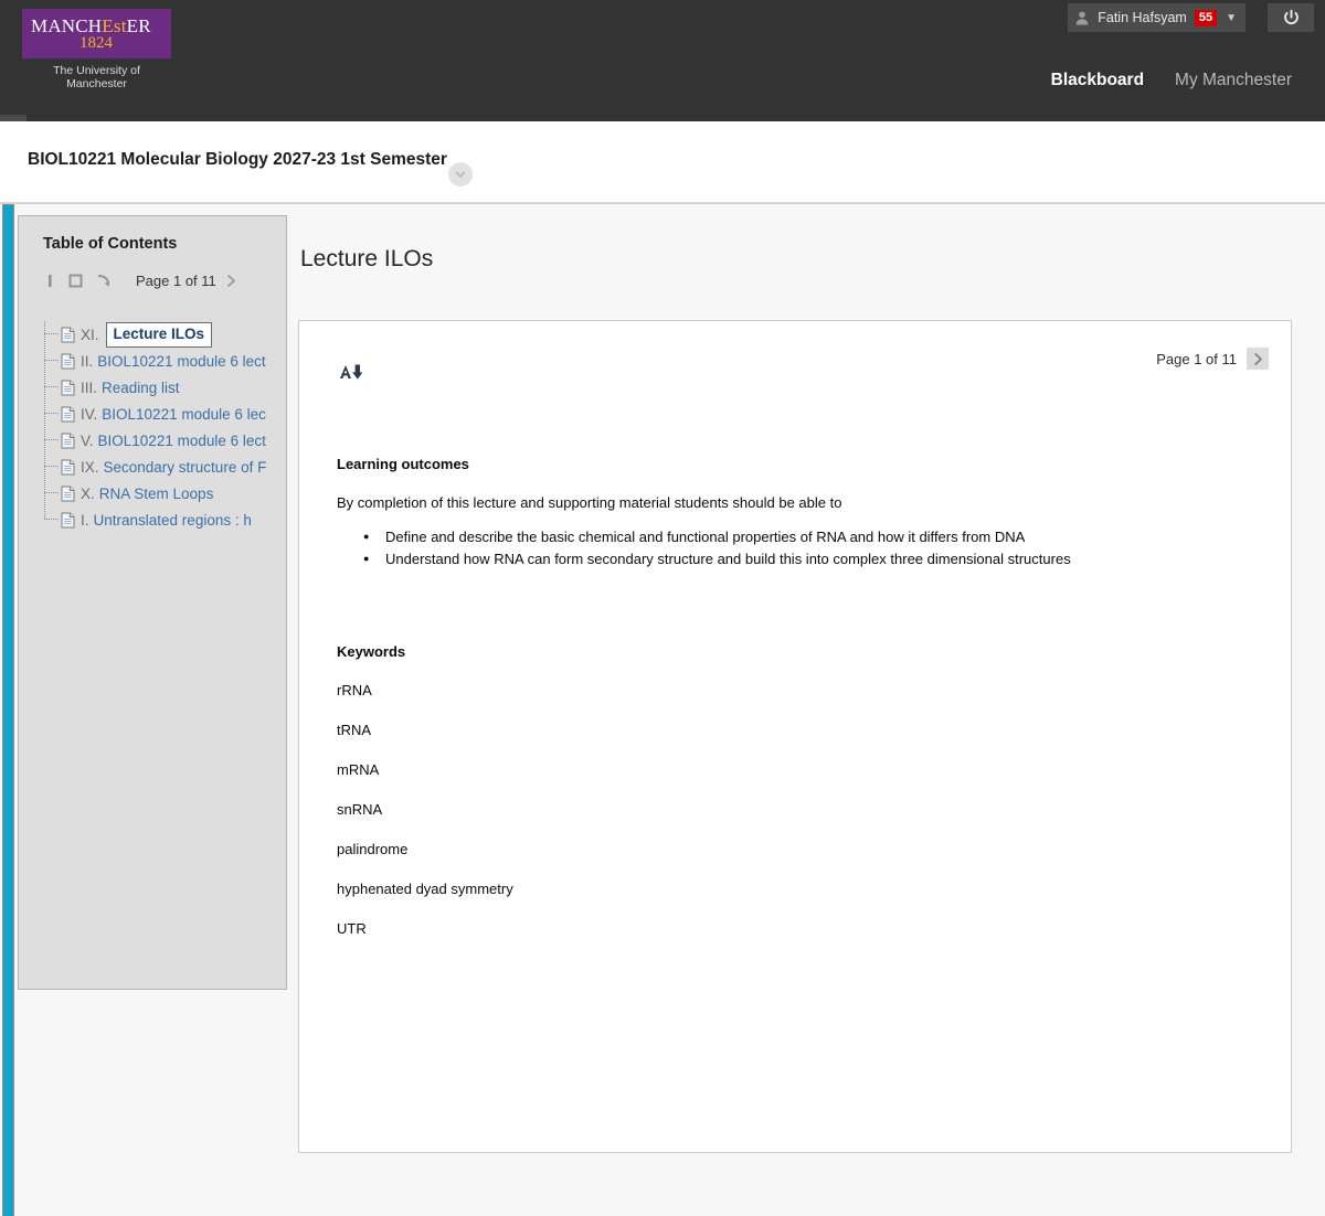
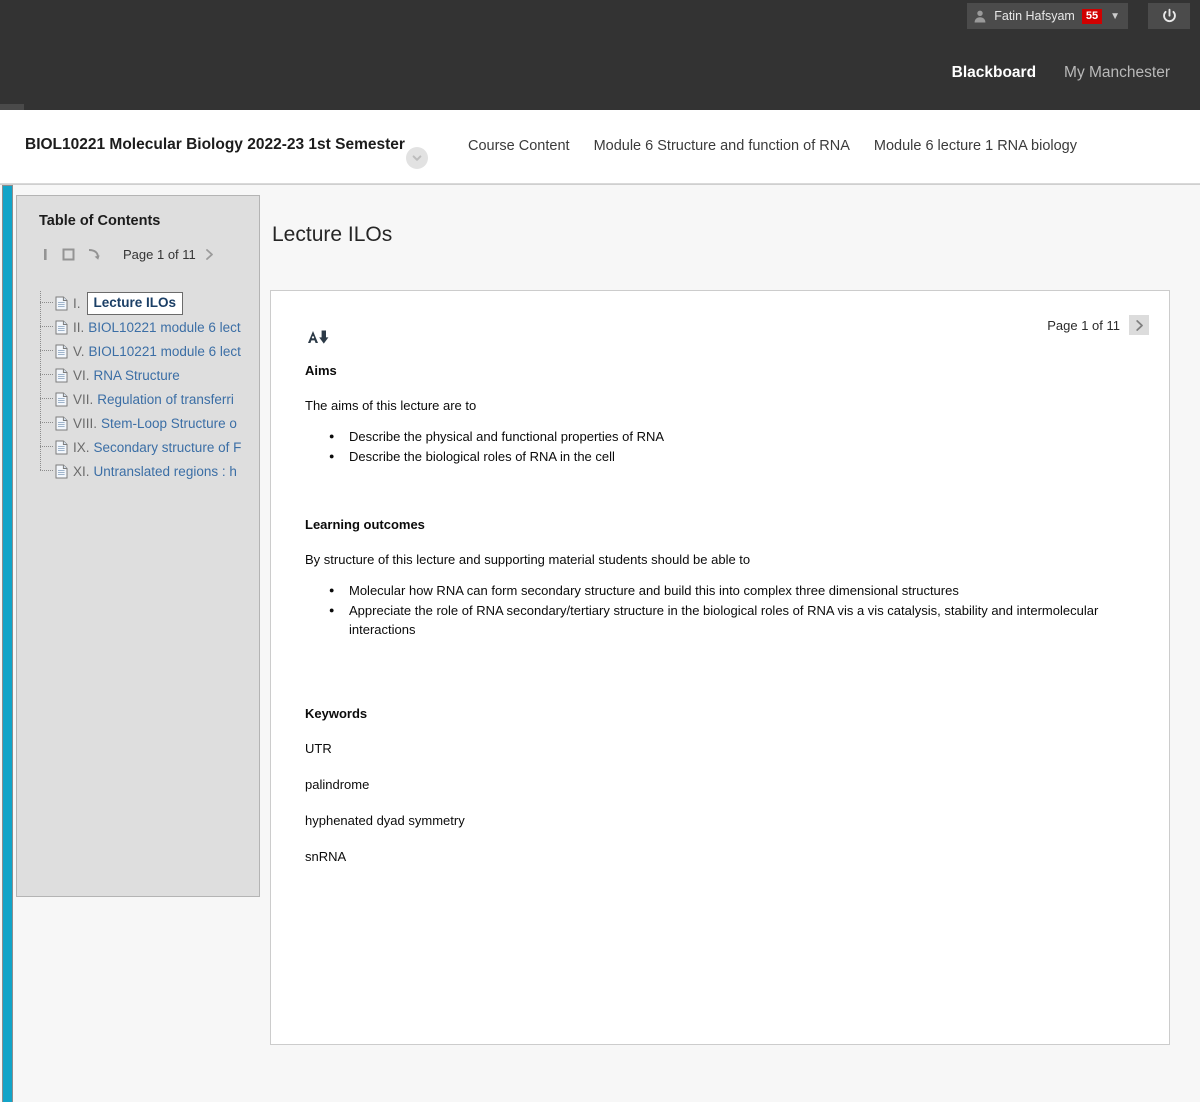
- MANCHEstER
- 1824
- The University of Manchester
  Fatin Hafsyam
  55
  ▼
  Blackboard
  My Manchester
- BIOL10221 Molecular Biology 2027-23 1st Semester
+ BIOL10221 Molecular Biology 2022-23 1st Semester
+ Course Content
+ Module 6 Structure and function of RNA
+ Module 6 lecture 1 RNA biology
  Table of Contents
  Page 1 of 11
- XI.
+ I.
  Lecture ILOs
  II.
  BIOL10221 module 6 lect
- III.
- Reading list
- IV.
- BIOL10221 module 6 lec
  V.
  BIOL10221 module 6 lect
+ VI.
+ RNA Structure
+ VII.
+ Regulation of transferri
+ VIII.
+ Stem-Loop Structure o
  IX.
  Secondary structure of F
- X.
- RNA Stem Loops
- I.
+ XI.
  Untranslated regions : h
  Lecture ILOs
  Page 1 of 11
+ Aims
+ The aims of this lecture are to
+ Describe the physical and functional properties of RNA
+ Describe the biological roles of RNA in the cell
  Learning outcomes
- By completion of this lecture and supporting material students should be able to
+ By structure of this lecture and supporting material students should be able to
- Define and describe the basic chemical and functional properties of RNA and how it differs from DNA
- Understand how RNA can form secondary structure and build this into complex three dimensional structures
+ Molecular how RNA can form secondary structure and build this into complex three dimensional structures
+ Appreciate the role of RNA secondary/tertiary structure in the biological roles of RNA vis a vis catalysis, stability and intermolecular interactions
  Keywords
- rRNA
- tRNA
- mRNA
- snRNA
+ UTR
  palindrome
  hyphenated dyad symmetry
- UTR
+ snRNA
